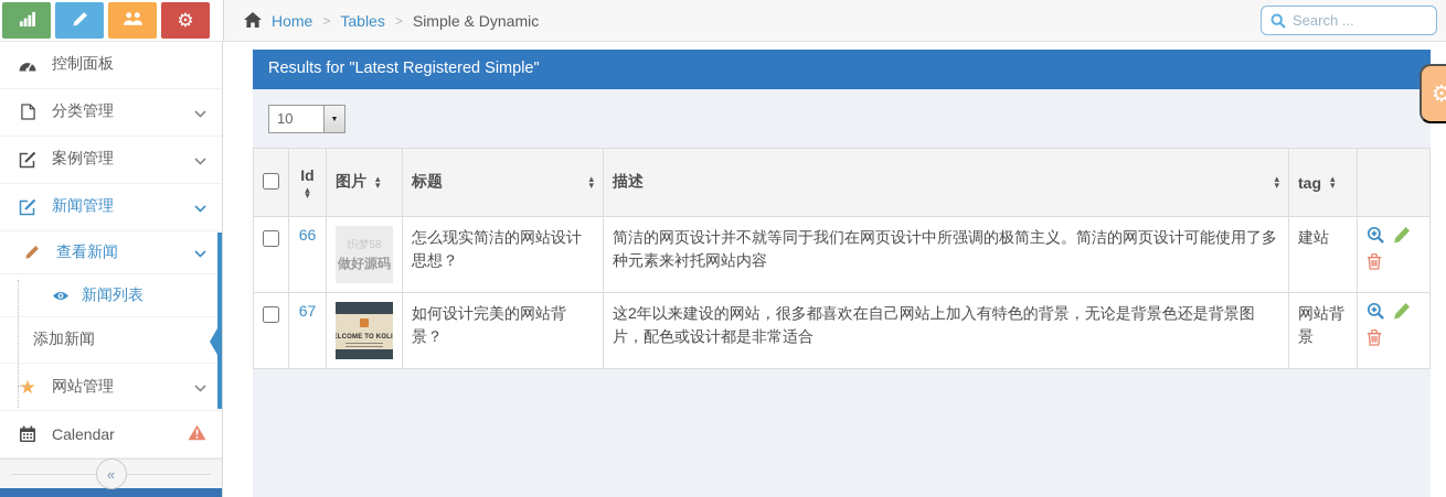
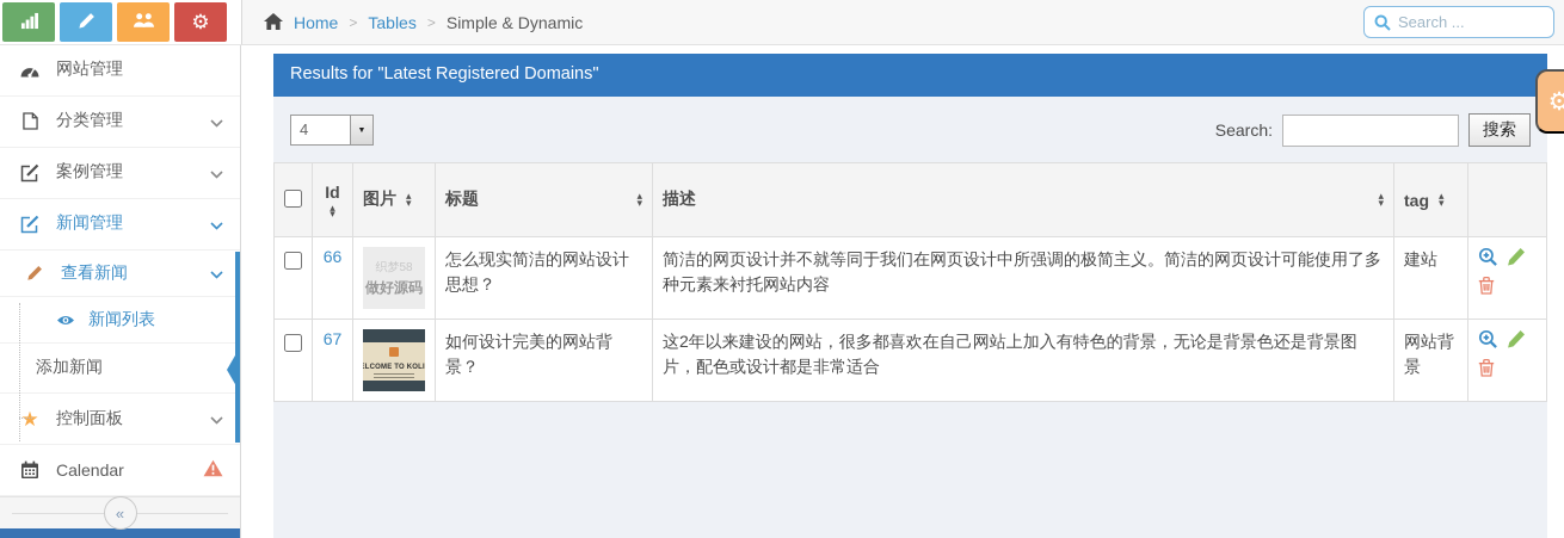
  ⚙
  Home
  >
  Tables
  >
  Simple & Dynamic
  Search ...
- 控制面板
+ 网站管理
  分类管理
  案例管理
  新闻管理
  查看新闻
  新闻列表
  添加新闻
  ★
- 网站管理
+ 控制面板
  Calendar
  «
  ⚙
- Results for "Latest Registered Simple"
+ Results for "Latest Registered Domains"
- 10
+ 4
+ Search:
+ 搜索
  	Id ▴▾	图片 ▴▾	标题 ▴▾	描述 ▴▾	tag ▴▾
  	66	织梦58 做好源码	怎么现实简洁的网站设计思想？	简洁的网页设计并不就等同于我们在网页设计中所强调的极简主义。简洁的网页设计可能使用了多种元素来衬托网站内容	建站
  	67		如何设计完美的网站背景？	这2年以来建设的网站，很多都喜欢在自己网站上加入有特色的背景，无论是背景色还是背景图片，配色或设计都是非常适合	网站背景
